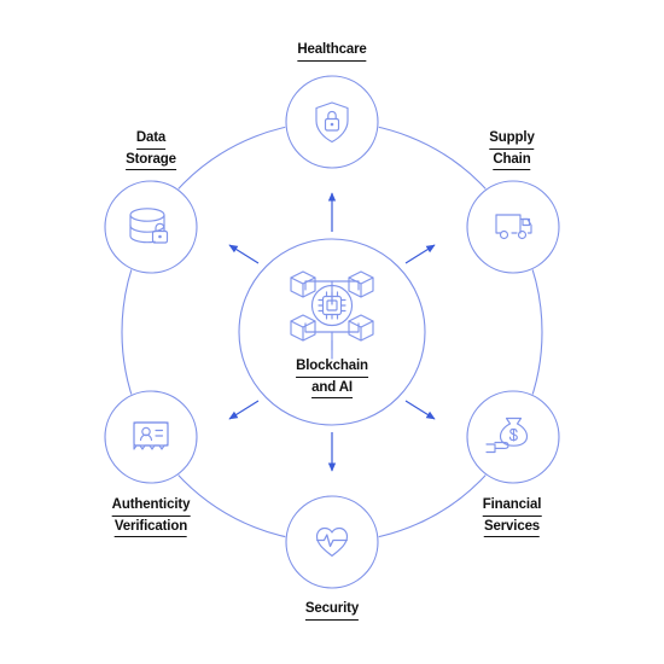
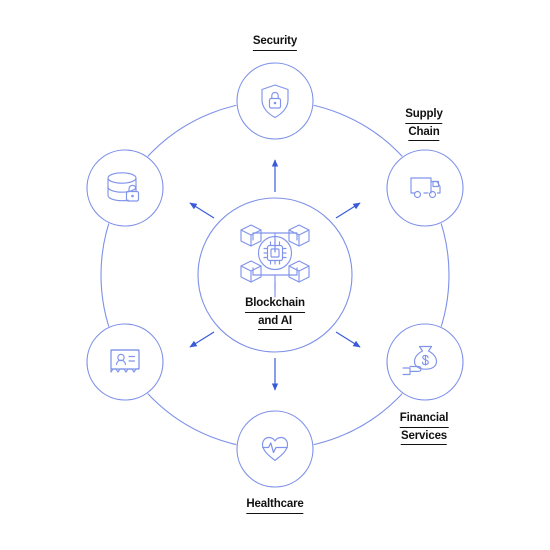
- Healthcare
+ Security
  Supply
  Chain
  Financial
  Services
- Security
+ Healthcare
- Authenticity
- Verification
- Data
- Storage
  Blockchain
  and AI
